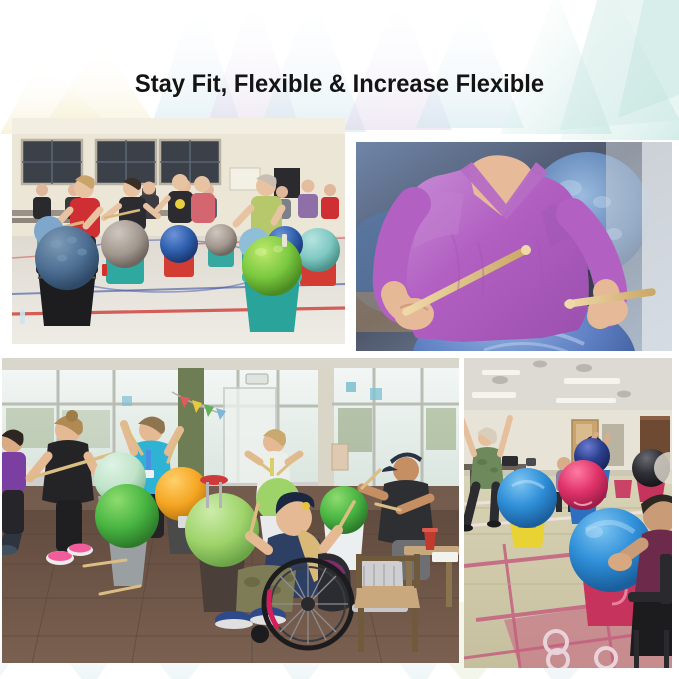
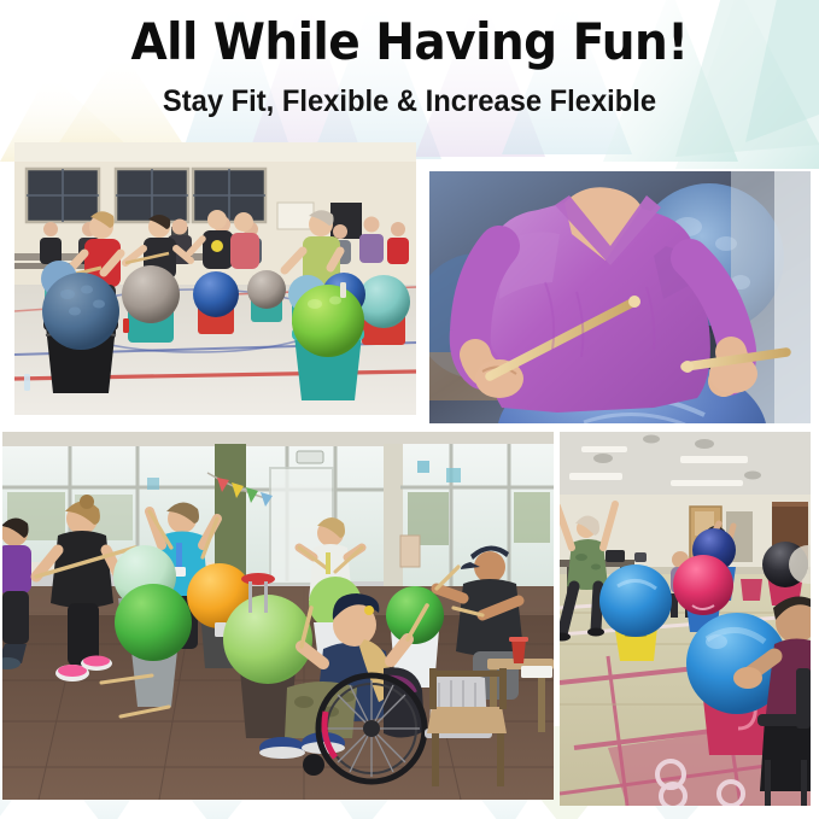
+ All While Having Fun!
  Stay Fit, Flexible & Increase Flexible
